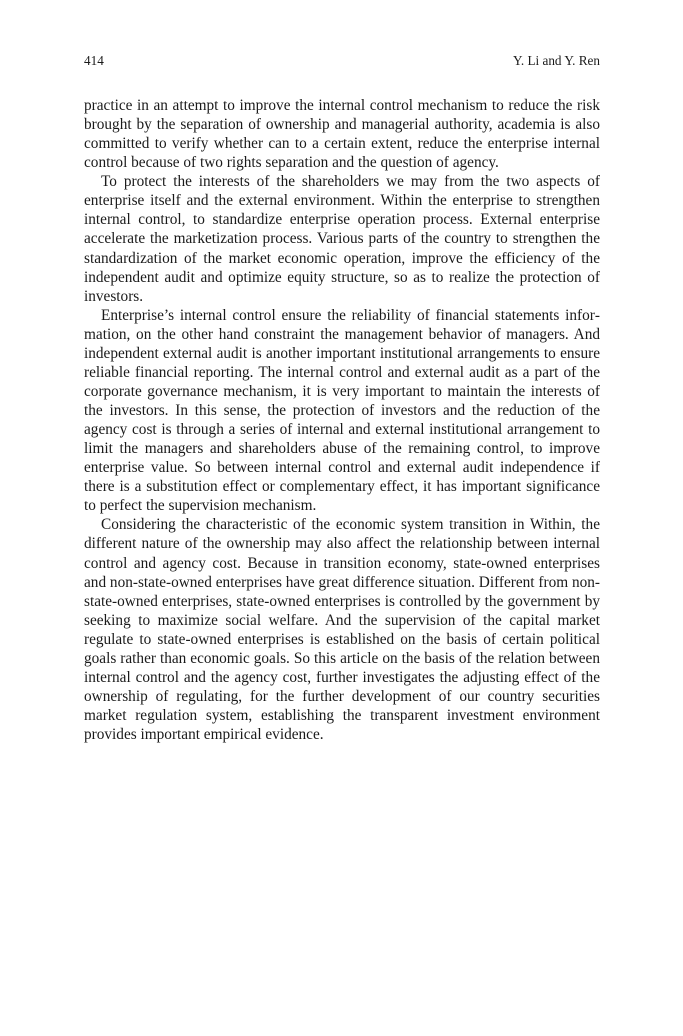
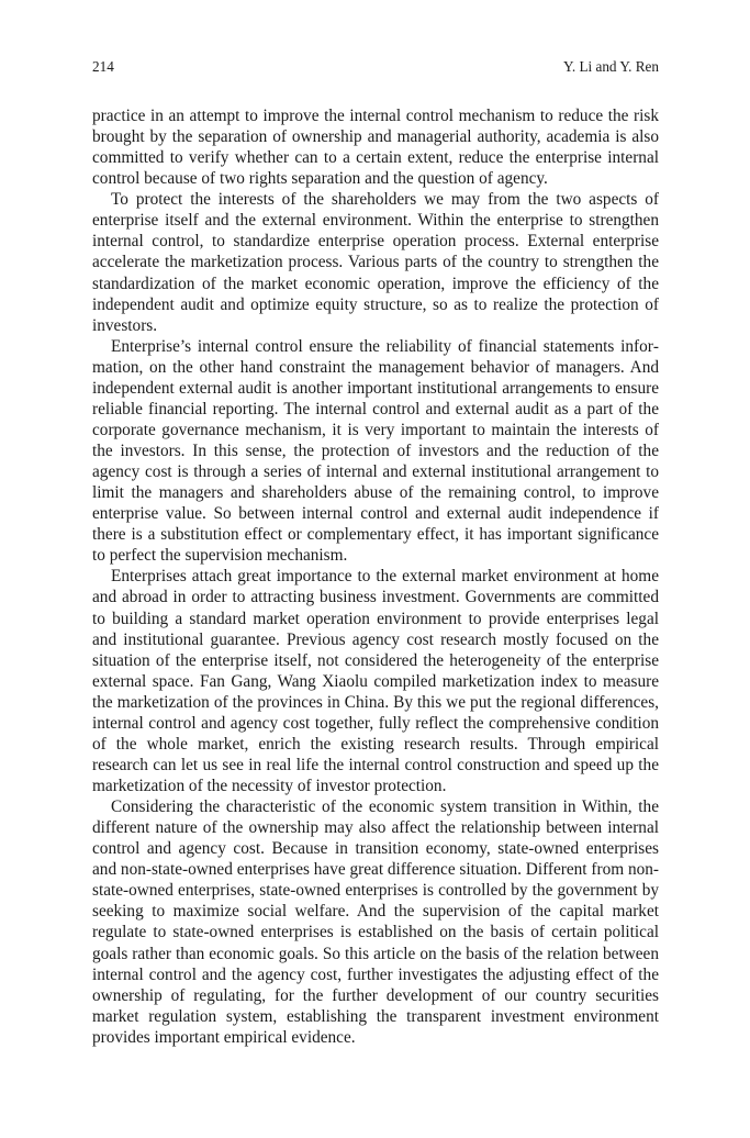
- 414
+ 214
  Y. Li and Y. Ren
  practice in an attempt to improve the internal control mechanism to reduce the risk brought by the separation of ownership and managerial authority, academia is also committed to verify whether can to a certain extent, reduce the enterprise internal control because of two rights separation and the question of agency.
  To protect the interests of the shareholders we may from the two aspects of enterprise itself and the external environment. Within the enterprise to strengthen internal control, to standardize enterprise operation process. External enterprise accelerate the marketization process. Various parts of the country to strengthen the standardization of the market economic operation, improve the efficiency of the independent audit and optimize equity structure, so as to realize the protection of investors.
  Enterprise’s internal control ensure the reliability of financial statements infor­mation, on the other hand constraint the management behavior of managers. And independent external audit is another important institutional arrangements to ensure reliable financial reporting. The internal control and external audit as a part of the corporate governance mechanism, it is very important to maintain the interests of the investors. In this sense, the protection of investors and the reduction of the agency cost is through a series of internal and external institutional arrangement to limit the managers and shareholders abuse of the remaining control, to improve enterprise value. So between internal control and external audit independence if there is a substitution effect or complementary effect, it has important significance to perfect the supervision mechanism.
+ Enterprises attach great importance to the external market environment at home and abroad in order to attracting business investment. Governments are committed to building a standard market operation environment to provide enterprises legal and institutional guarantee. Previous agency cost research mostly focused on the situation of the enterprise itself, not considered the heterogeneity of the enterprise external space. Fan Gang, Wang Xiaolu compiled marketization index to measure the marketization of the provinces in China. By this we put the regional differences, internal control and agency cost together, fully reflect the comprehensive condition of the whole market, enrich the existing research results. Through empirical research can let us see in real life the internal control construction and speed up the marketization of the necessity of investor protection.
  Considering the characteristic of the economic system transition in Within, the different nature of the ownership may also affect the relationship between internal control and agency cost. Because in transition economy, state-owned enterprises and non-state-owned enterprises have great difference situation. Different from non-state-owned enterprises, state-owned enterprises is controlled by the govern­ment by seeking to maximize social welfare. And the supervision of the capital market regulate to state-owned enterprises is established on the basis of certain political goals rather than economic goals. So this article on the basis of the relation between internal control and the agency cost, further investigates the adjusting effect of the ownership of regulating, for the further development of our country securities market regulation system, establishing the transparent investment envi­ronment provides important empirical evidence.
